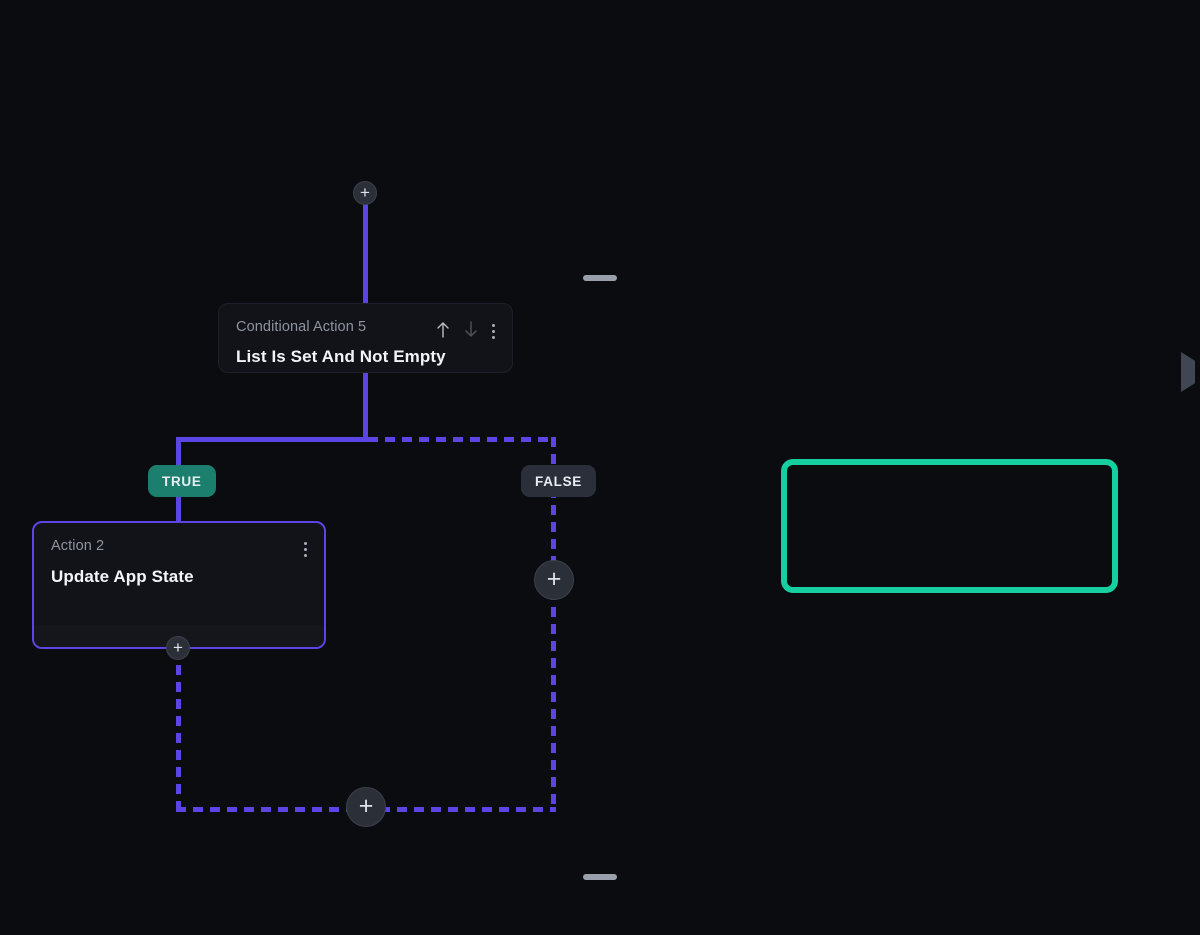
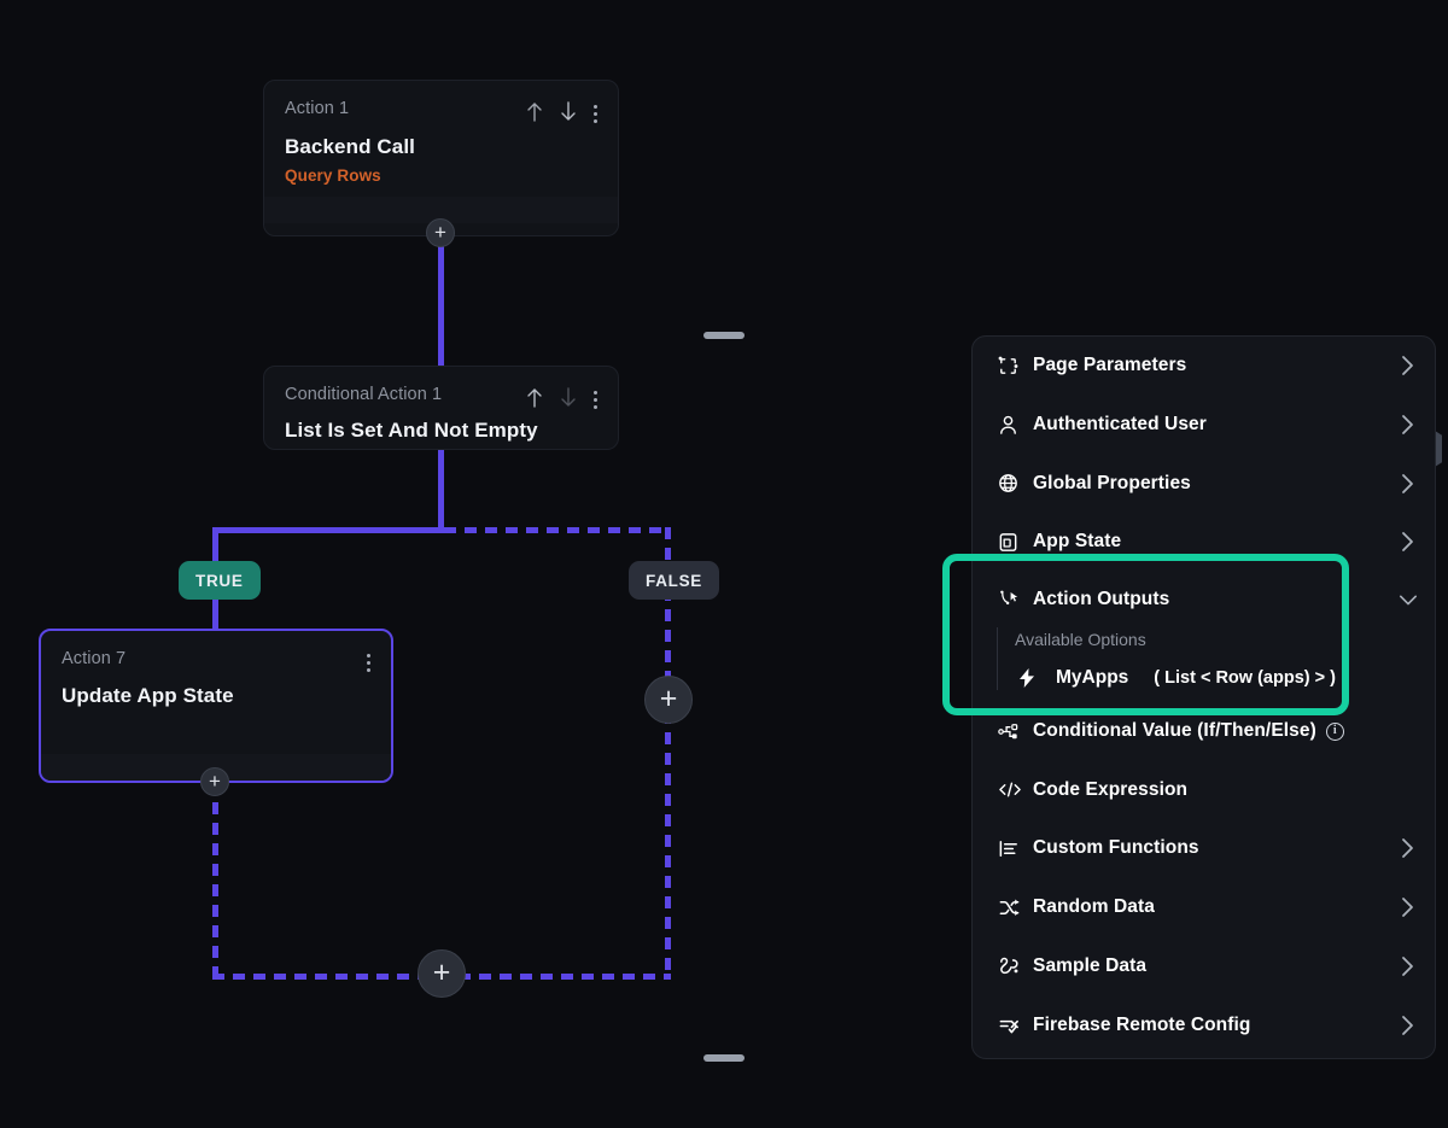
+ Action 1
+ Backend Call
+ Query Rows
  +
- Conditional Action 5
+ Conditional Action 1
  List Is Set And Not Empty
  TRUE
  FALSE
- Action 2
+ Action 7
  Update App State
  +
  +
  +
+ Page Parameters
+ Authenticated User
+ Global Properties
+ App State
+ Action Outputs
+ Available Options
+ MyApps
+ ( List < Row (apps) > )
+ Conditional Value (If/Then/Else)
+ i
+ Code Expression
+ Custom Functions
+ Random Data
+ Sample Data
+ Firebase Remote Config
